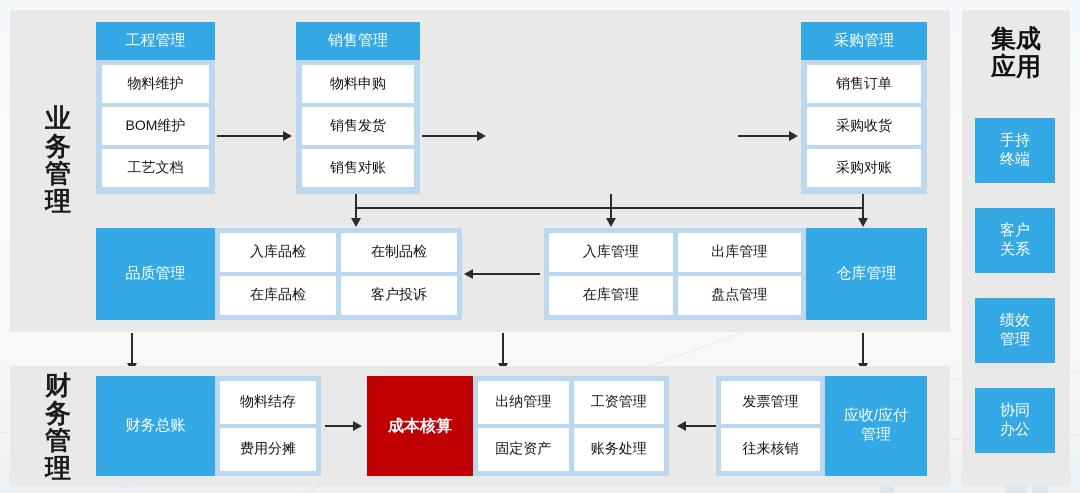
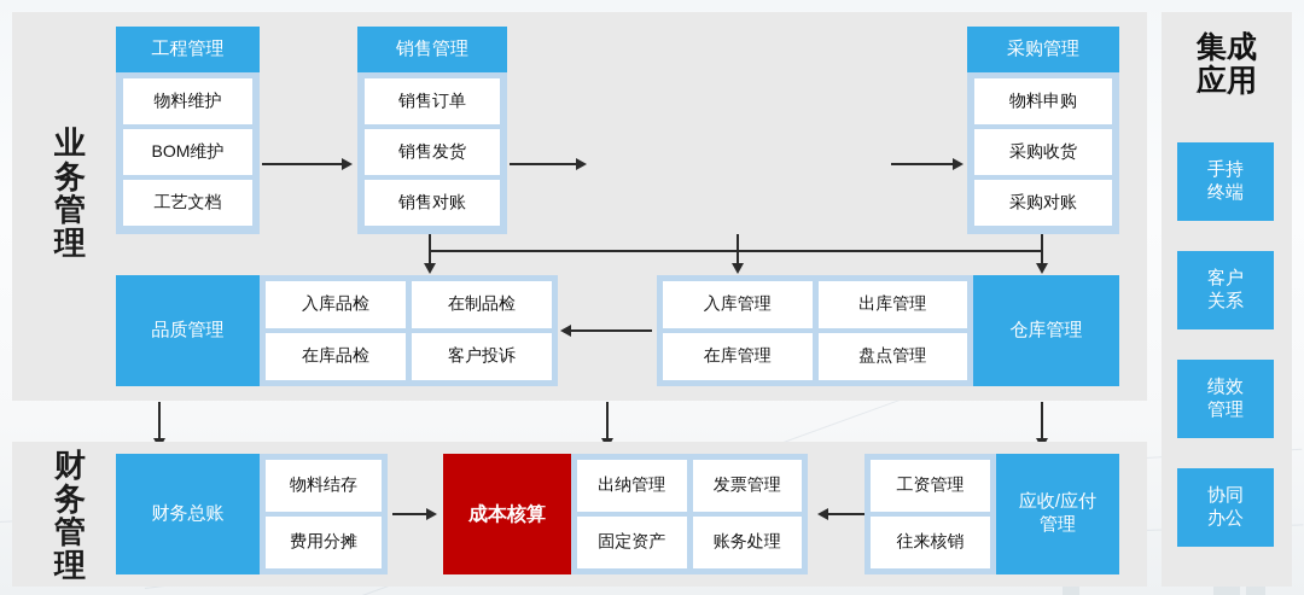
  业
  务
  管
  理
  工程管理
  物料维护
  BOM维护
  工艺文档
  销售管理
- 物料申购
+ 销售订单
  销售发货
  销售对账
  采购管理
- 销售订单
+ 物料申购
  采购收货
  采购对账
  品质管理
  入库品检
  在制品检
  在库品检
  客户投诉
  入库管理
  出库管理
  在库管理
  盘点管理
  仓库管理
  财
  务
  管
  理
  财务总账
  物料结存
  费用分摊
  成本核算
  出纳管理
- 工资管理
+ 发票管理
  固定资产
  账务处理
- 发票管理
+ 工资管理
  往来核销
  应收/应付
  管理
  集成
  应用
  手持
  终端
  客户
  关系
  绩效
  管理
  协同
  办公
